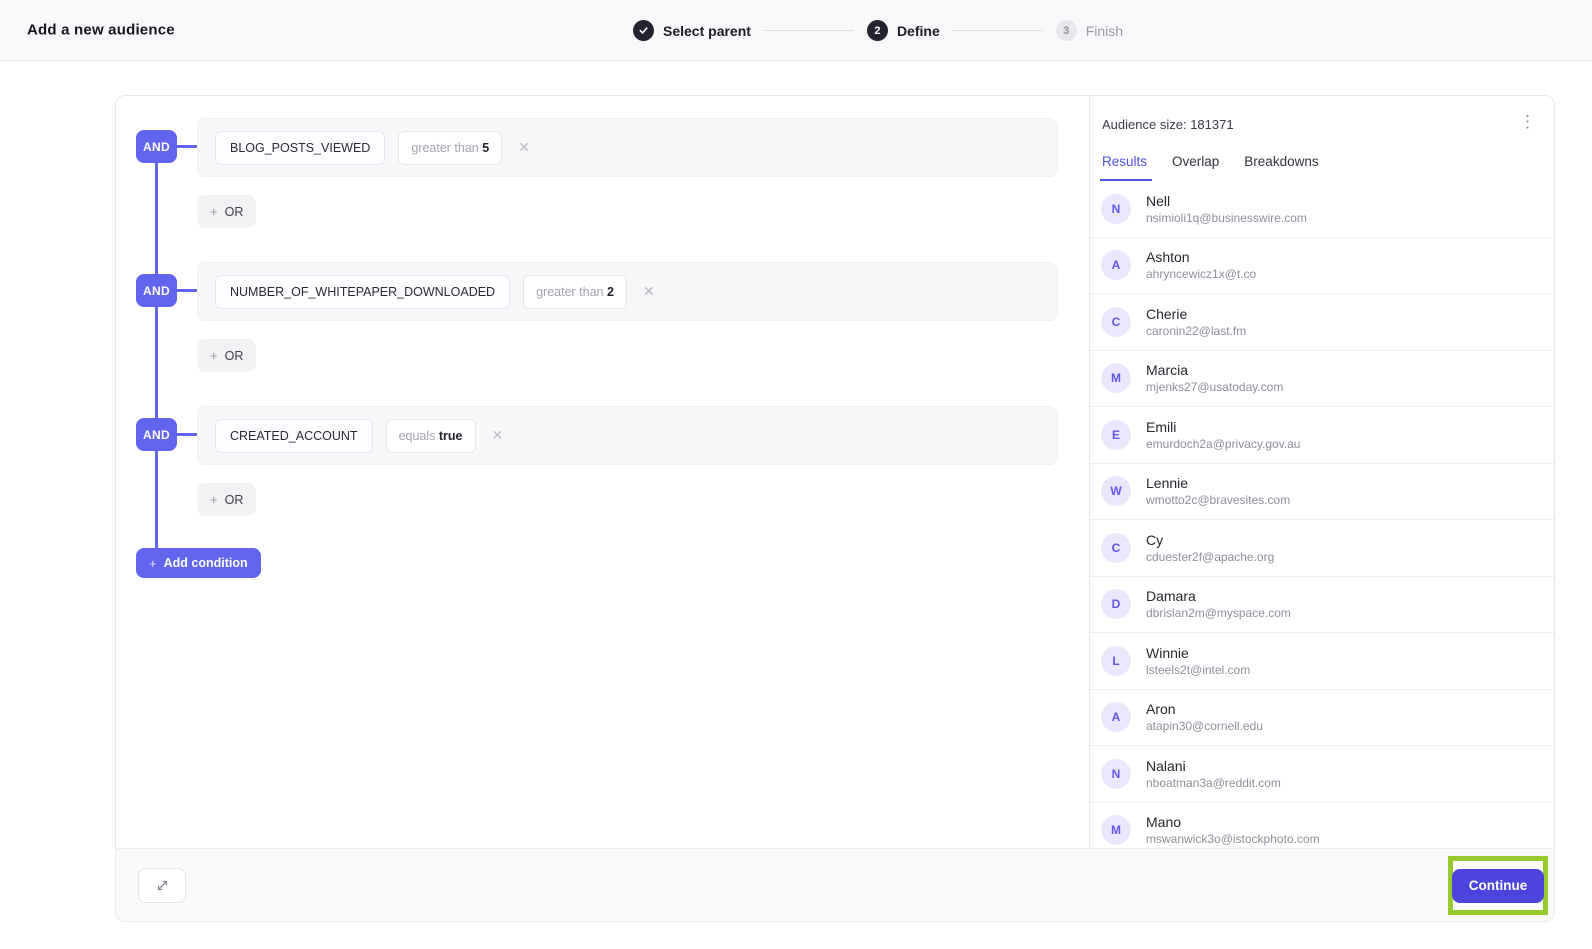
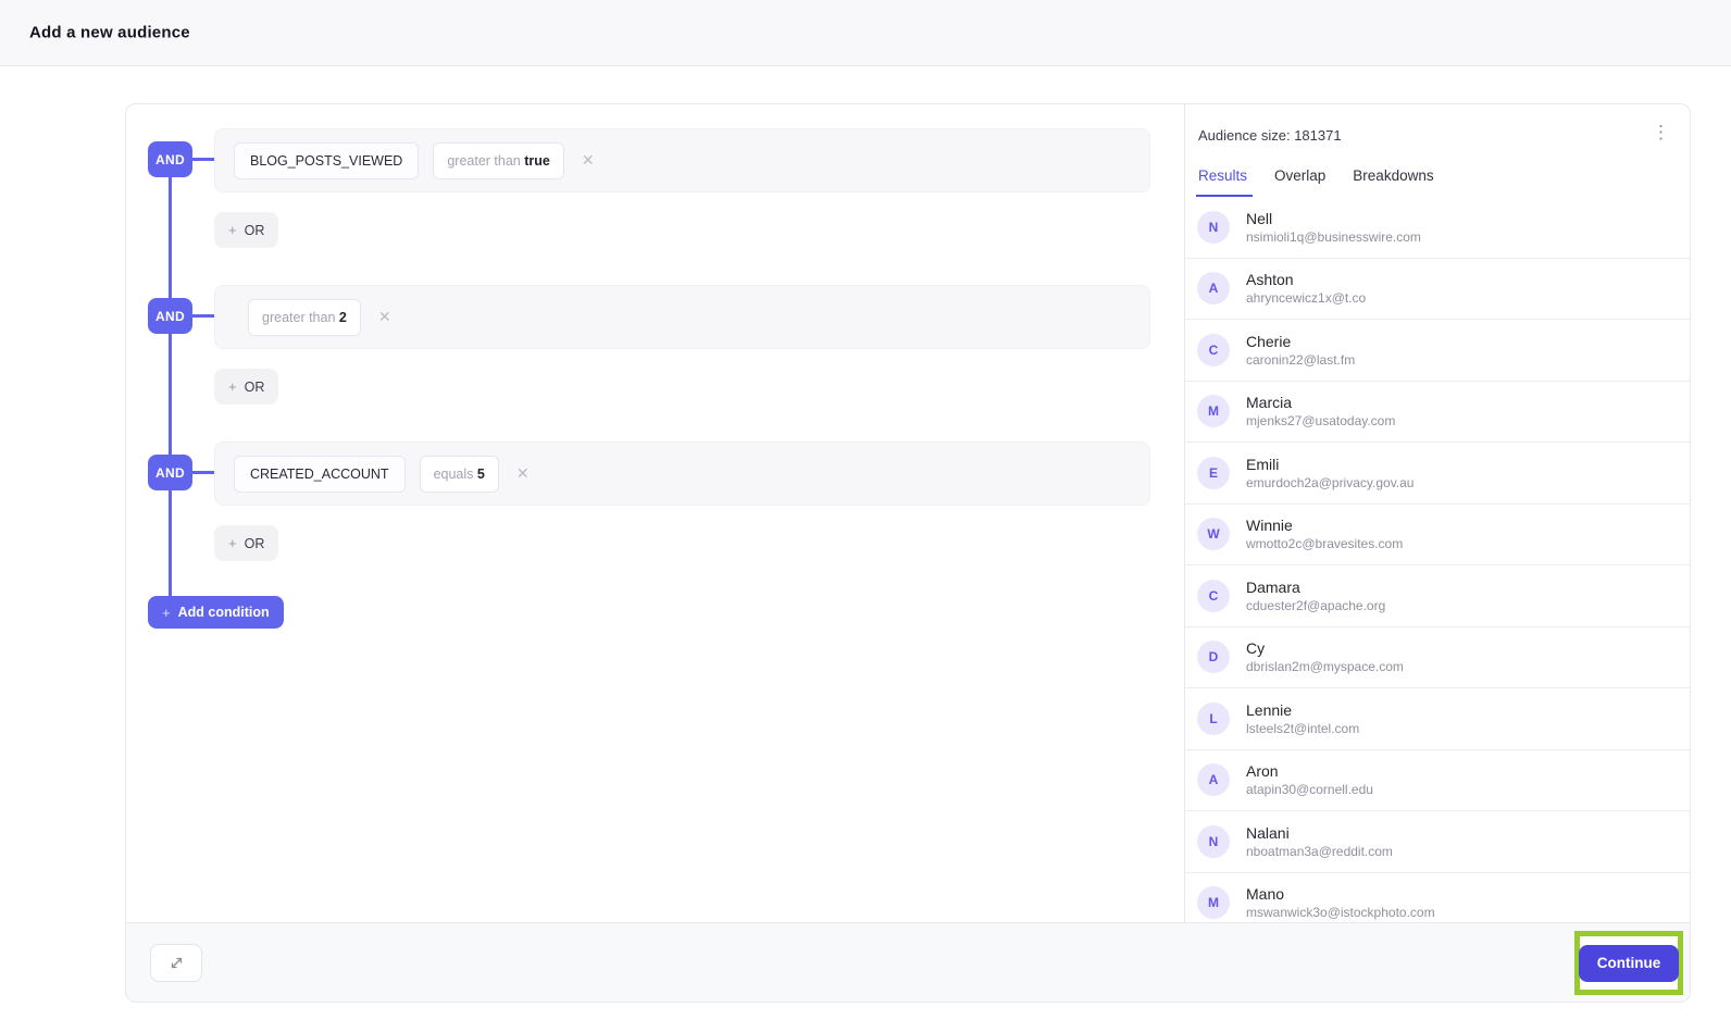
  Add a new audience
- Select parent
- 2
- Define
- 3
- Finish
  AND
  BLOG_POSTS_VIEWED
- greater than 5
+ greater than true
  ✕
  +
  OR
  AND
- NUMBER_OF_WHITEPAPER_DOWNLOADED
  greater than 2
  ✕
  +
  OR
  AND
  CREATED_ACCOUNT
- equals true
+ equals 5
  ✕
  +
  OR
  +
  Add condition
  Audience size: 181371
  ⋮
  Results
  Overlap
  Breakdowns
  N
  Nell
  nsimioli1q@businesswire.com
  A
  Ashton
  ahryncewicz1x@t.co
  C
  Cherie
  caronin22@last.fm
  M
  Marcia
  mjenks27@usatoday.com
  E
  Emili
  emurdoch2a@privacy.gov.au
  W
- Lennie
+ Winnie
  wmotto2c@bravesites.com
  C
- Cy
+ Damara
  cduester2f@apache.org
  D
- Damara
+ Cy
  dbrislan2m@myspace.com
  L
- Winnie
+ Lennie
  lsteels2t@intel.com
  A
  Aron
  atapin30@cornell.edu
  N
  Nalani
  nboatman3a@reddit.com
  M
  Mano
  mswanwick3o@istockphoto.com
  Continue
